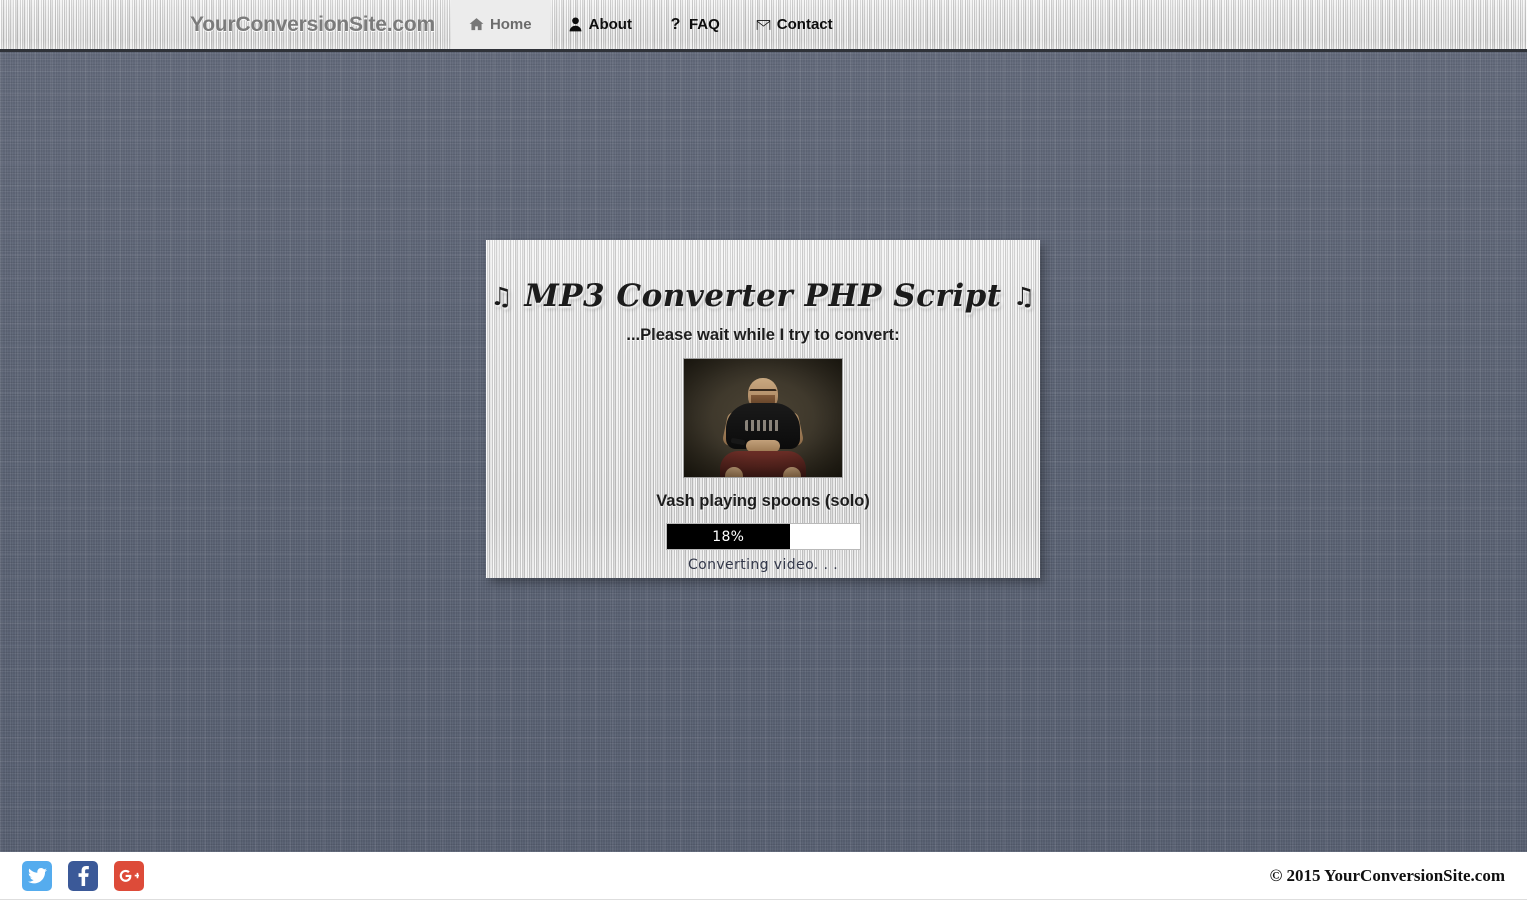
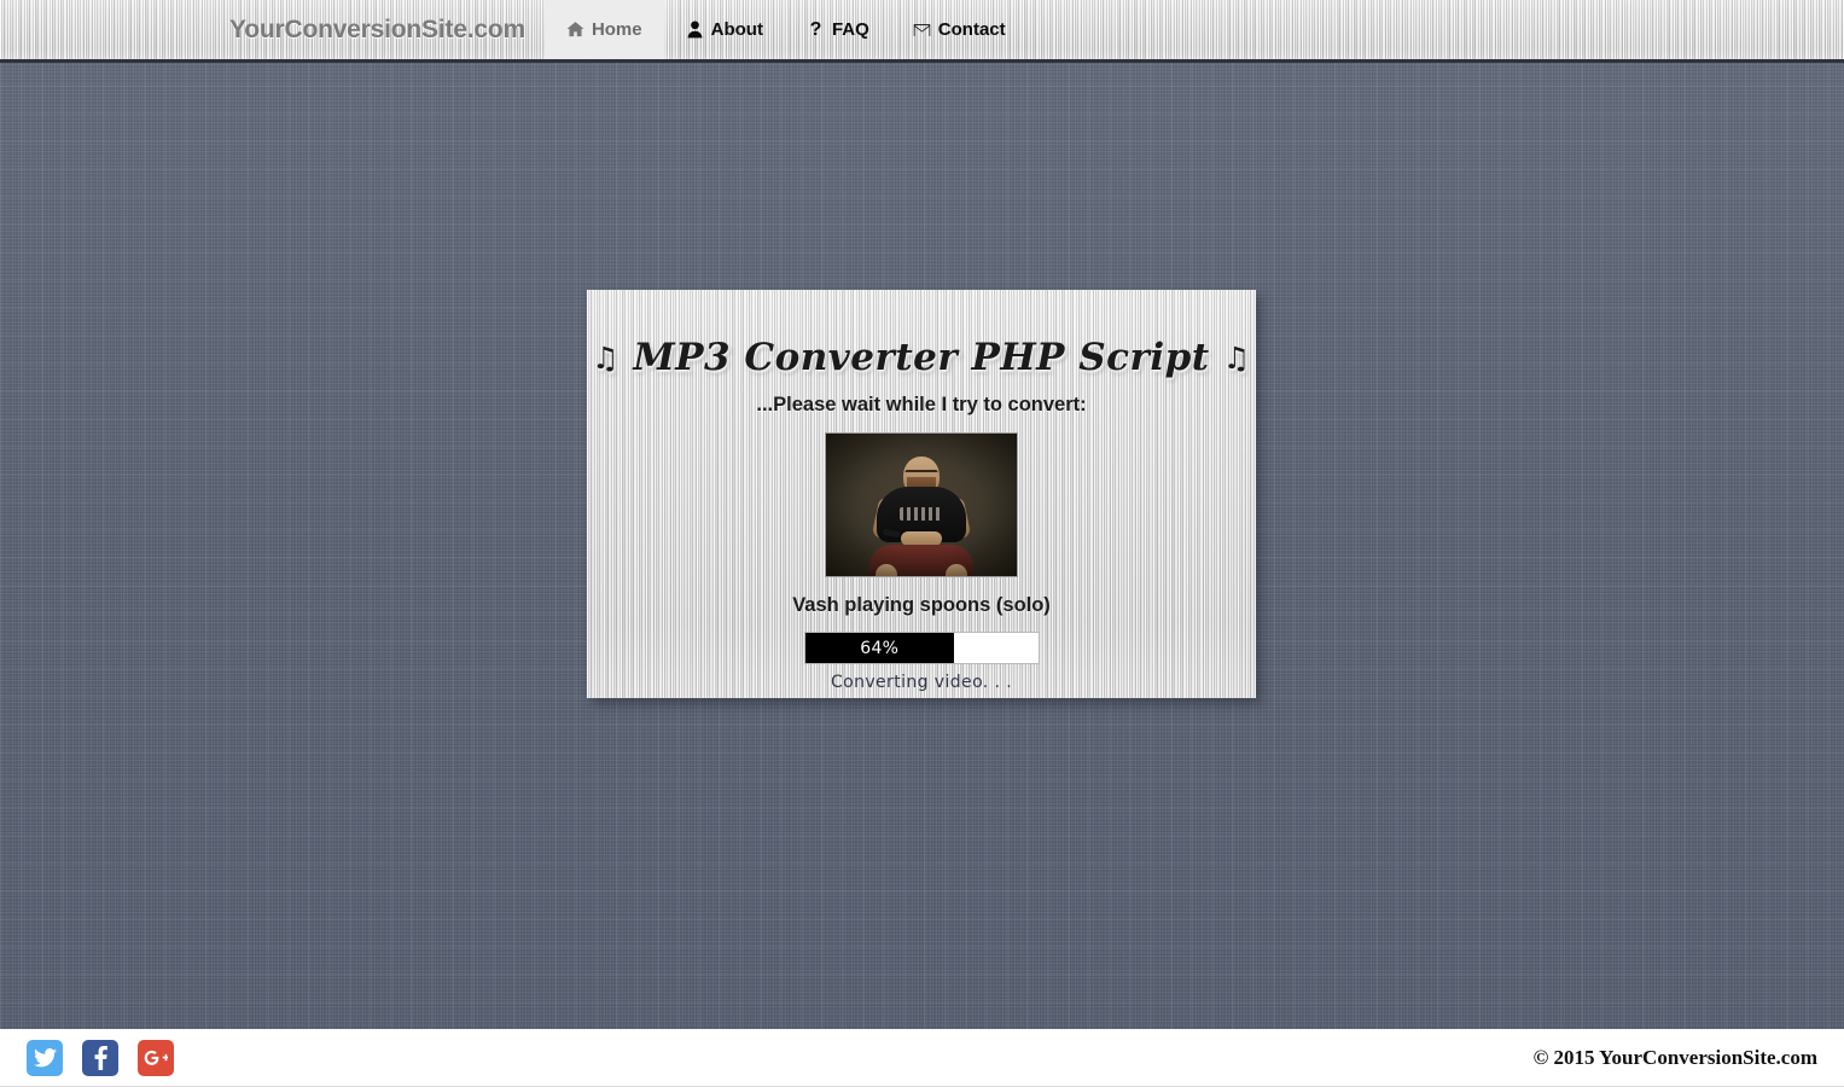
  YourConversionSite.com
  Home
  About
  ?
  FAQ
  Contact
  ♫ MP3 Converter PHP Script ♫
  ...Please wait while I try to convert:
  Vash playing spoons (solo)
- 18%
+ 64%
  Converting video. . .
  © 2015 YourConversionSite.com
